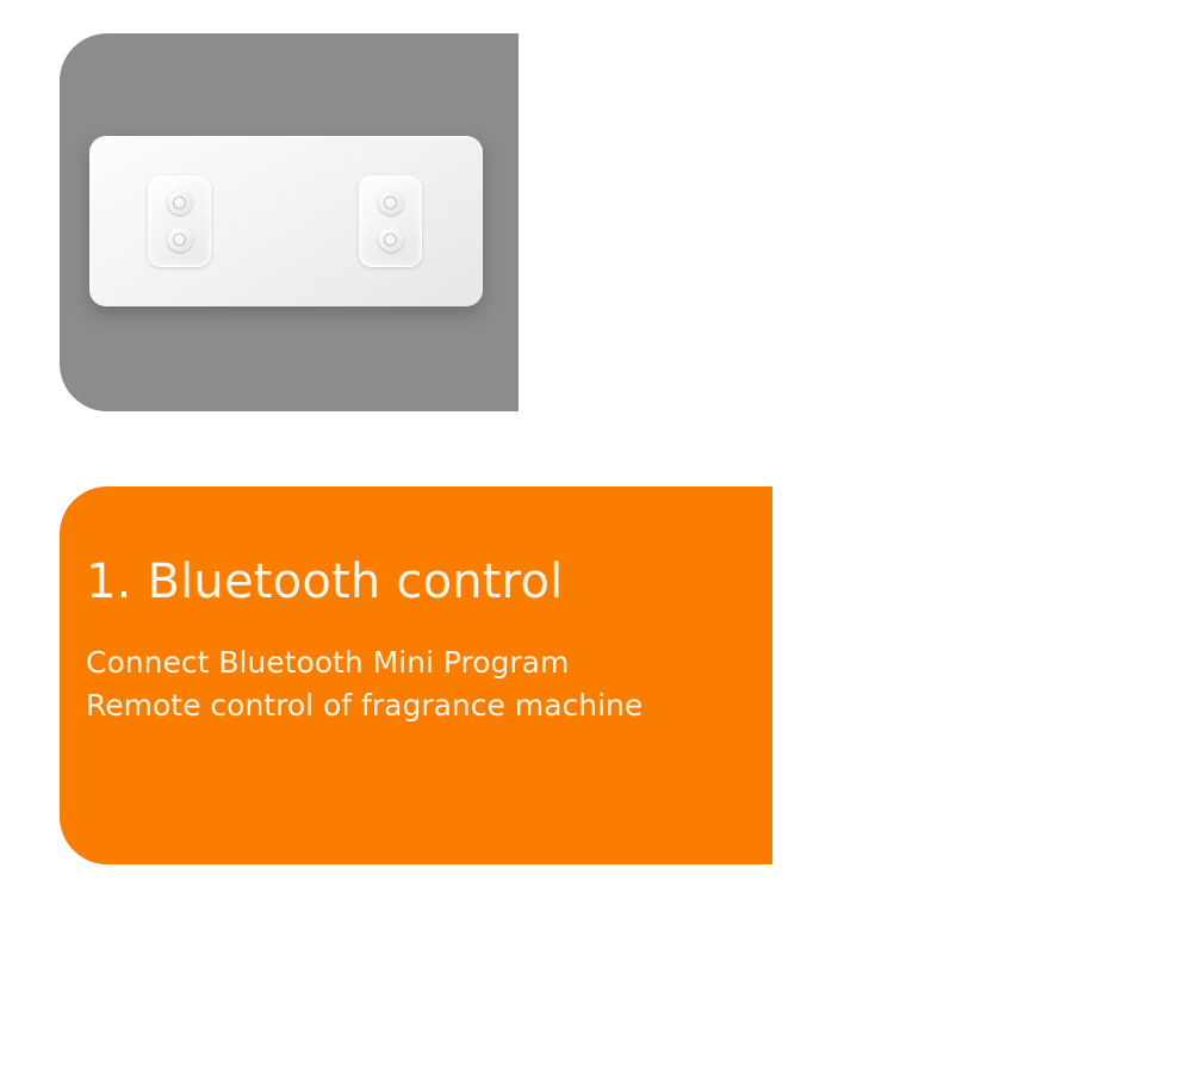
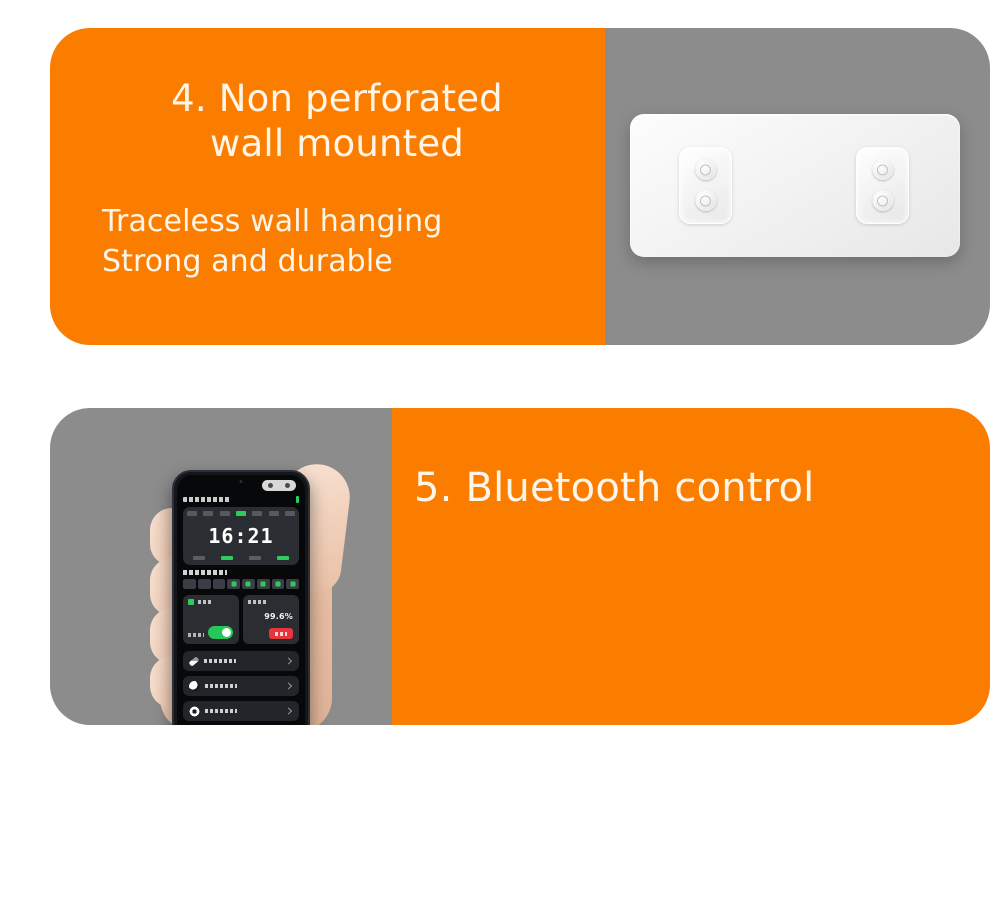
+ 4. Non perforated
+ wall mounted
+ Traceless wall hanging
+ Strong and durable
+ 16:21
+ 99.6%
- 1. Bluetooth control
+ 5. Bluetooth control
- Connect Bluetooth Mini Program
- Remote control of fragrance machine
